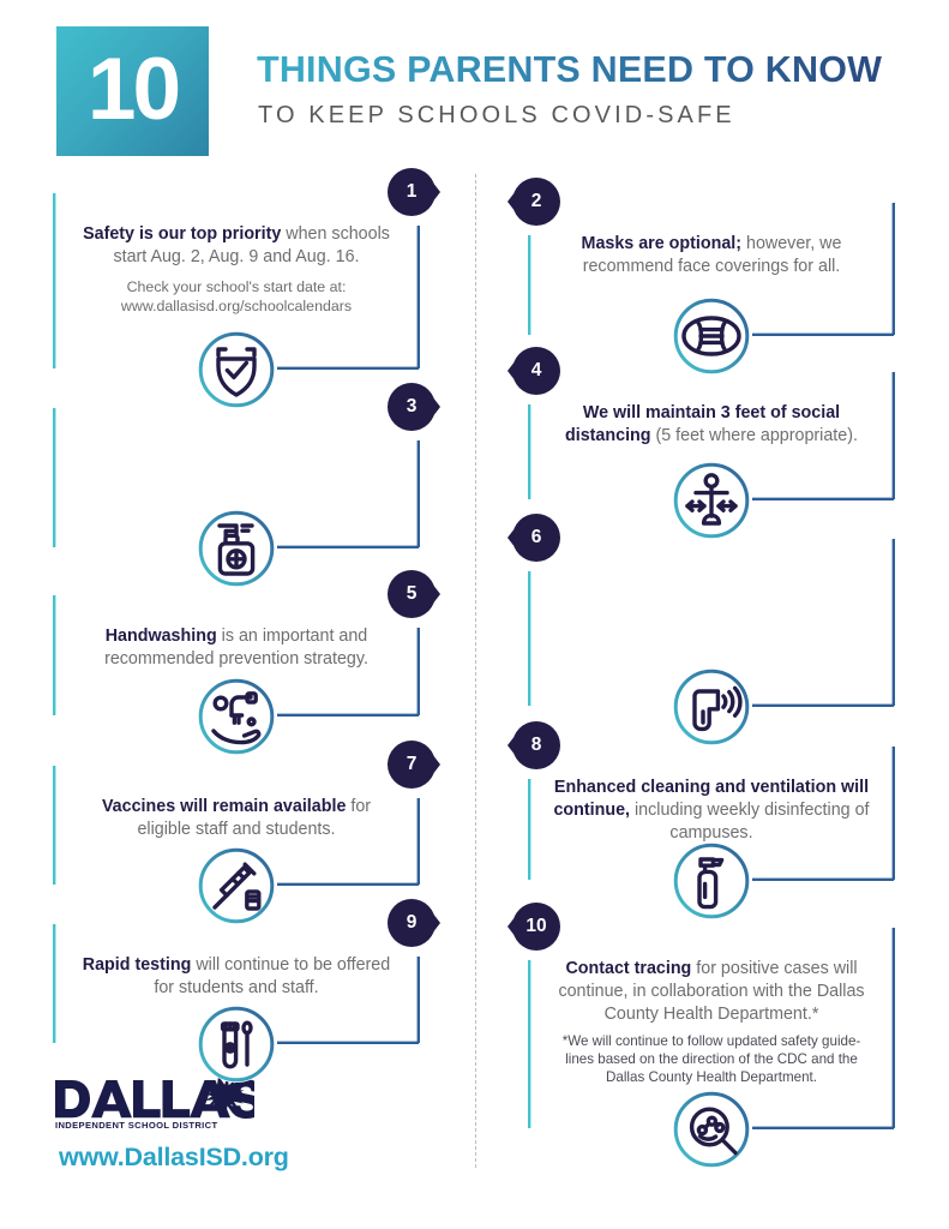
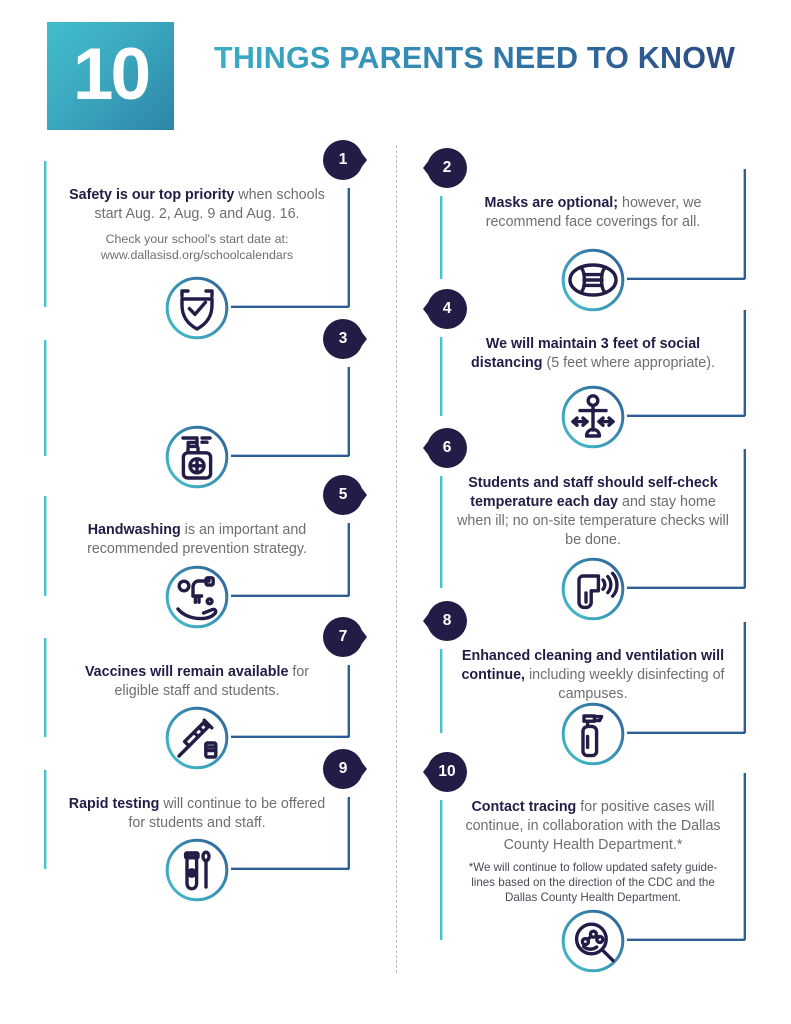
  10
  THINGS PARENTS NEED TO KNOW
- TO KEEP SCHOOLS COVID-SAFE
  Safety is our top priority when schools start Aug. 2, Aug. 9 and Aug. 16.
  Check your school's start date at: www.dallasisd.org/schoolcalendars
  1
  Masks are optional; however, we recommend face coverings for all.
  2
  3
  We will maintain 3 feet of social distancing (5 feet where appropriate).
  4
  Handwashing is an important and recommended prevention strategy.
  5
+ Students and staff should self-check temperature each day and stay home when ill; no on-site temperature checks will be done.
  6
  Vaccines will remain available for eligible staff and students.
  7
  Enhanced cleaning and ventilation will continue, including weekly disinfecting of campuses.
  8
  Rapid testing will continue to be offered for students and staff.
  9
  Contact tracing for positive cases will continue, in collaboration with the Dallas County Health Department.*
  *We will continue to follow updated safety guide-lines based on the direction of the CDC and the Dallas County Health Department.
  10
- INDEPENDENT SCHOOL DISTRICT
- www.DallasISD.org
